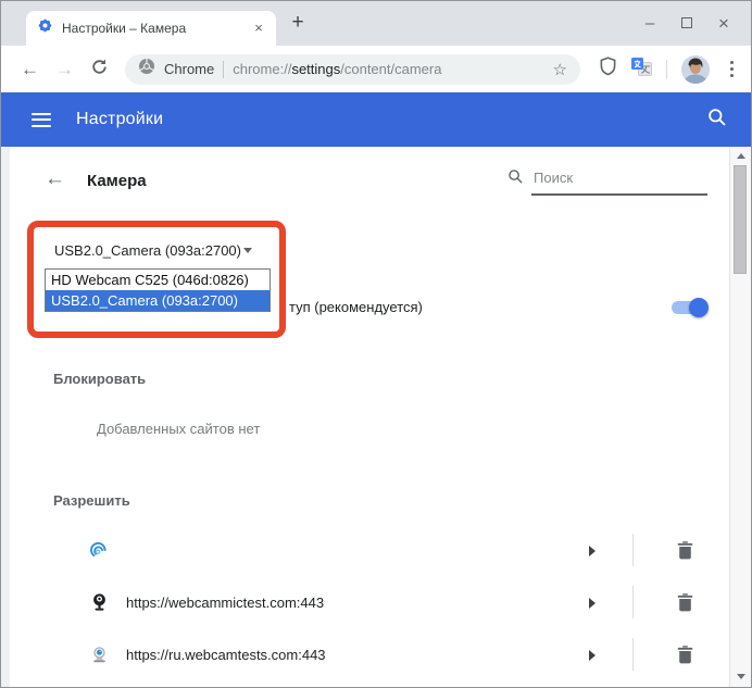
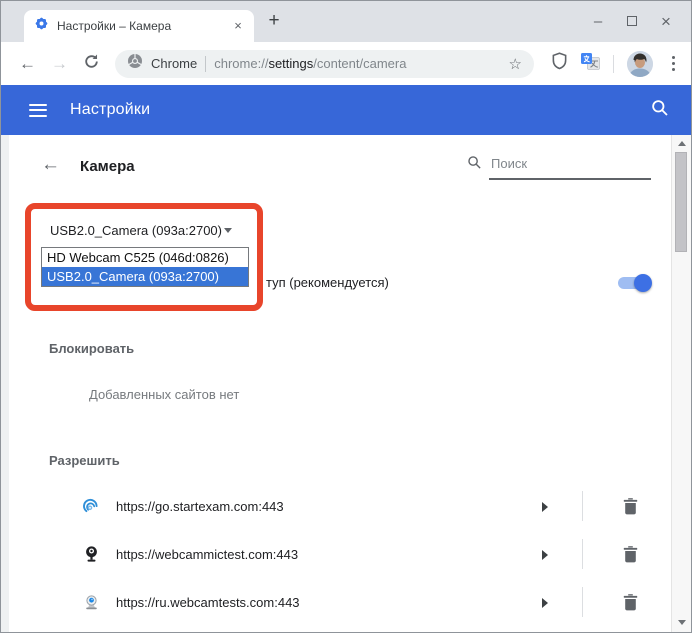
  Настройки – Камера
  ×
  +
  –
  ×
  ←
  →
  Chrome
  chrome://settings/content/camera
  ☆
  Настройки
  ←
  Камера
  Поиск
  туп (рекомендуется)
  USB2.0_Camera (093a:2700)
  HD Webcam C525 (046d:0826)
  USB2.0_Camera (093a:2700)
  Блокировать
  Добавленных сайтов нет
  Разрешить
+ https://go.startexam.com:443
  https://webcammictest.com:443
  https://ru.webcamtests.com:443
